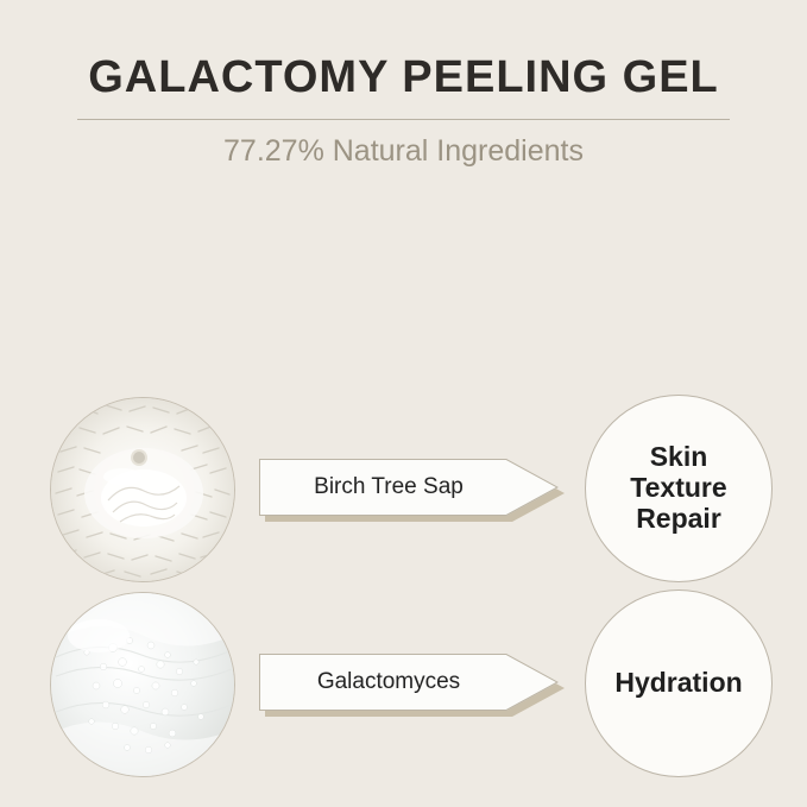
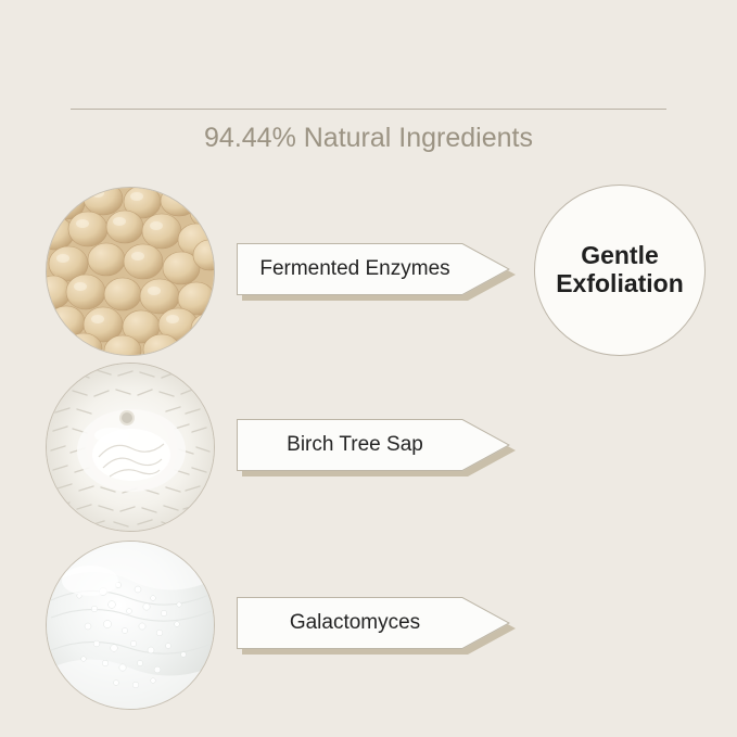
- GALACTOMY PEELING GEL
- 77.27% Natural Ingredients
+ 94.44% Natural Ingredients
+ Fermented Enzymes
+ Gentle
+ Exfoliation
  Birch Tree Sap
- Skin
- Texture
- Repair
  Galactomyces
- Hydration
